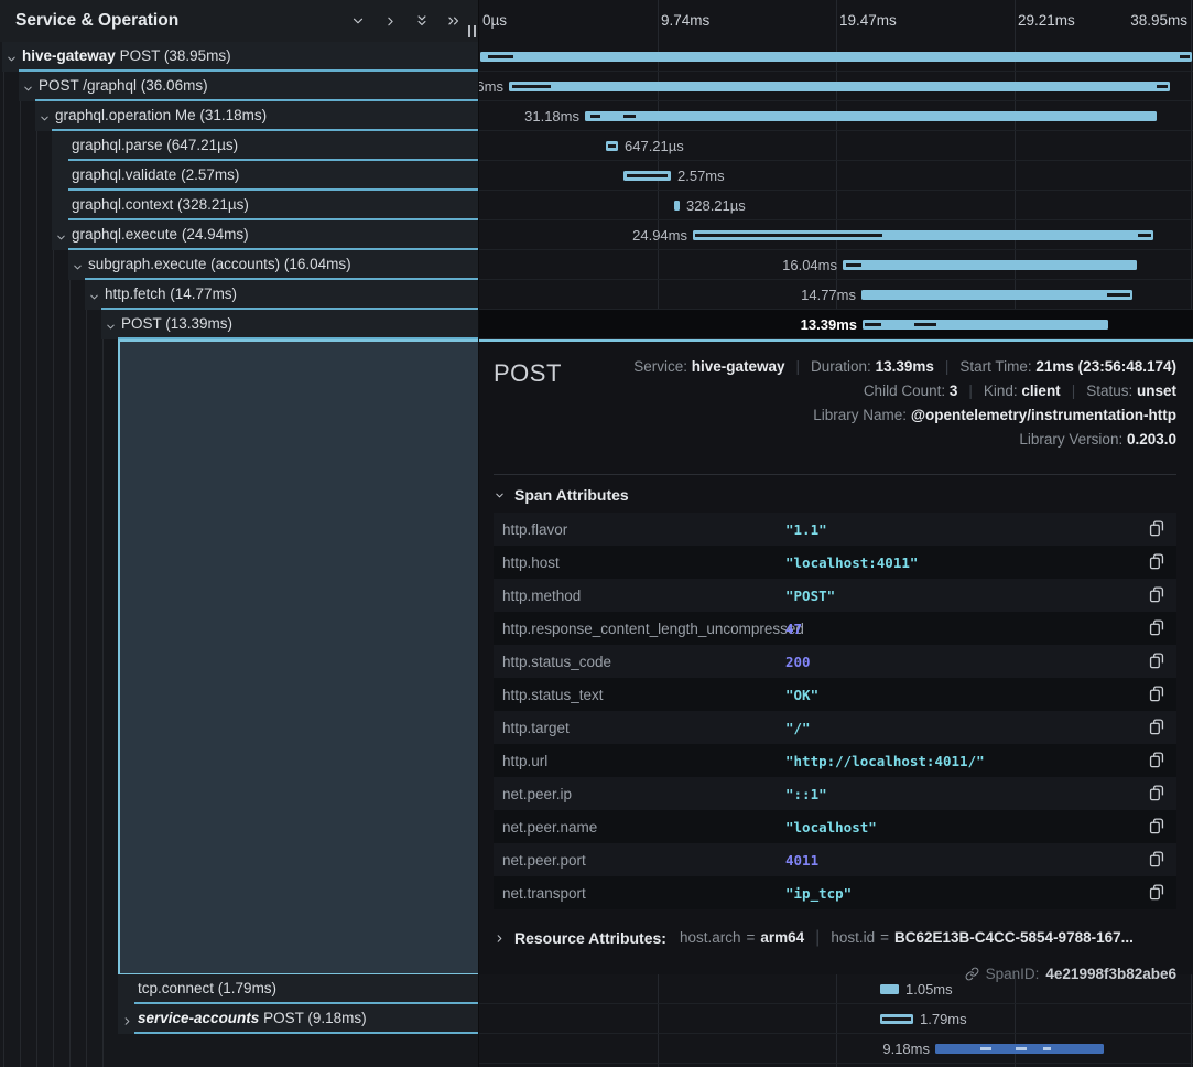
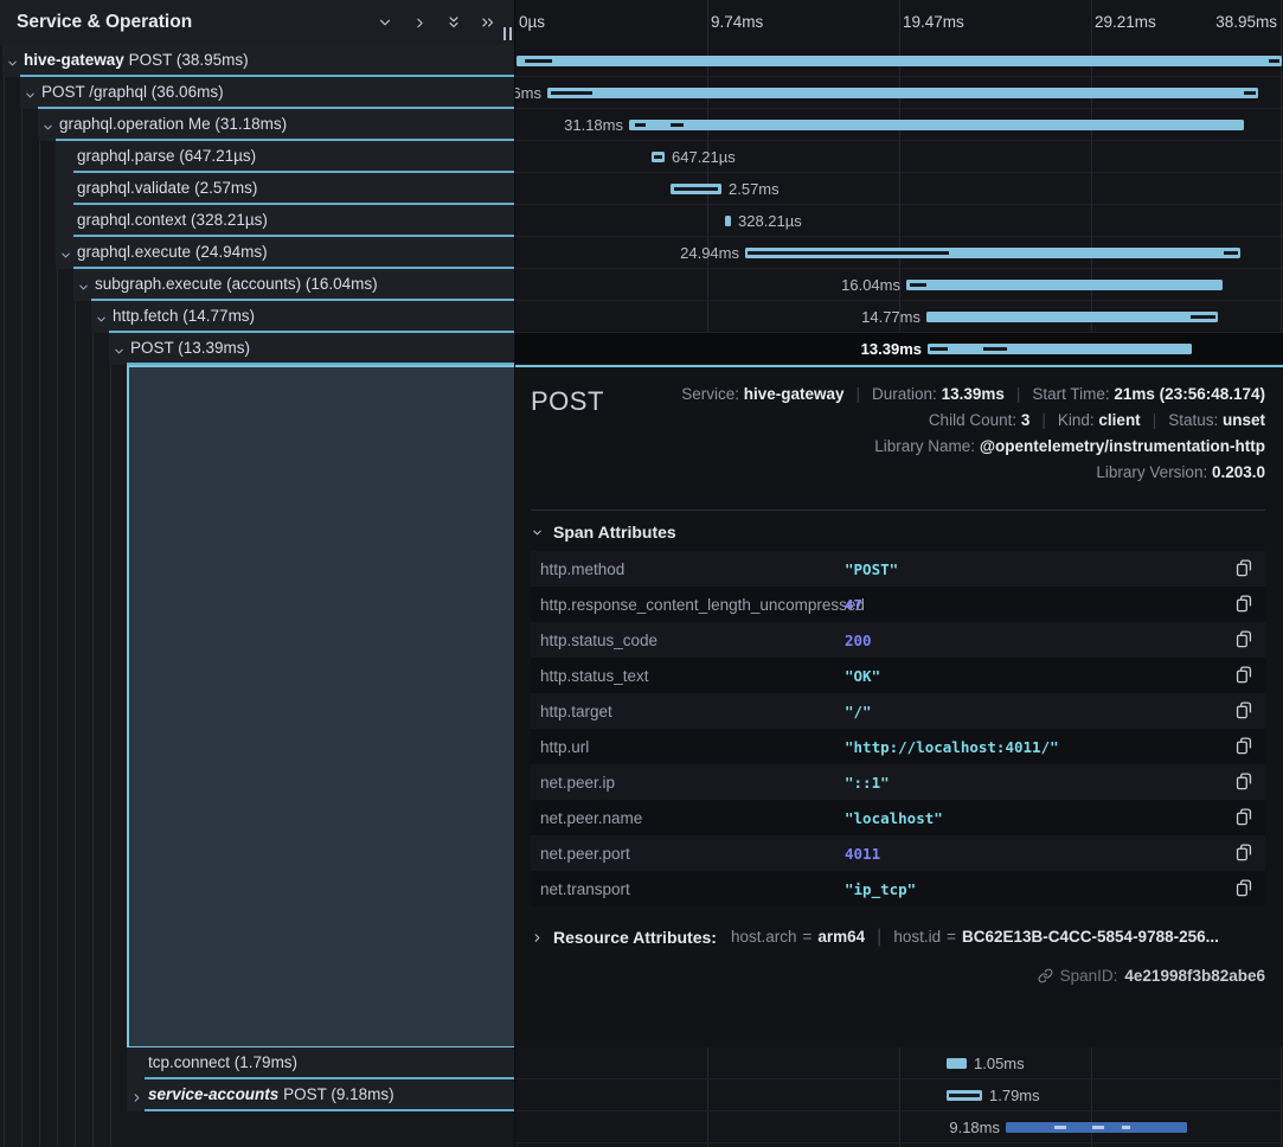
  Service & Operation
  hive-gateway POST (38.95ms)
  POST /graphql (36.06ms)
  graphql.operation Me (31.18ms)
  graphql.parse (647.21µs)
  graphql.validate (2.57ms)
  graphql.context (328.21µs)
  graphql.execute (24.94ms)
  subgraph.execute (accounts) (16.04ms)
  http.fetch (14.77ms)
  POST (13.39ms)
  tcp.connect (1.79ms)
  service-accounts POST (9.18ms)
  0µs
  9.74ms
  19.47ms
  29.21ms
  38.95ms
  31.18ms
  647.21µs
  2.57ms
  328.21µs
  24.94ms
  16.04ms
  14.77ms
  13.39ms
  POST
  Service: hive-gateway | Duration: 13.39ms | Start Time: 21ms (23:56:48.174)
  Child Count: 3 | Kind: client | Status: unset
  Library Name: @opentelemetry/instrumentation-http
  Library Version: 0.203.0
  Span Attributes
- http.flavor
- "1.1"
- http.host
- "localhost:4011"
  http.method
  "POST"
  http.response_content_length_uncompressed
  47
  http.status_code
  200
  http.status_text
  "OK"
  http.target
  "/"
  http.url
  "http://localhost:4011/"
  net.peer.ip
  "::1"
  net.peer.name
  "localhost"
  net.peer.port
  4011
  net.transport
  "ip_tcp"
  Resource Attributes:
- host.arch = arm64 | host.id = BC62E13B-C4CC-5854-9788-167...
+ host.arch = arm64 | host.id = BC62E13B-C4CC-5854-9788-256...
  SpanID:
  4e21998f3b82abe6
  1.05ms
  1.79ms
  9.18ms
